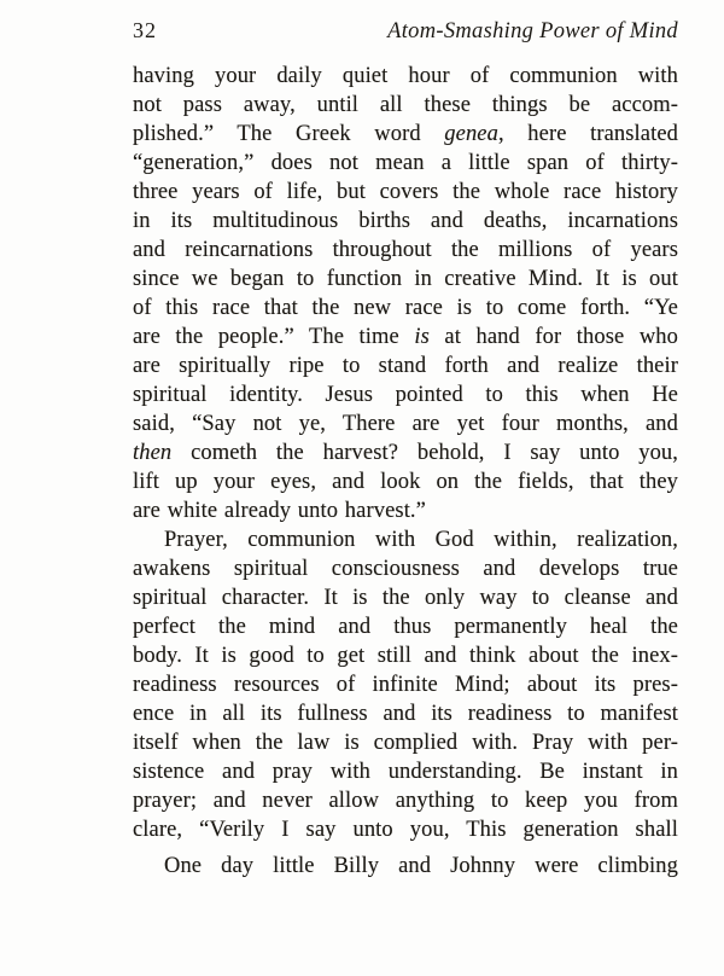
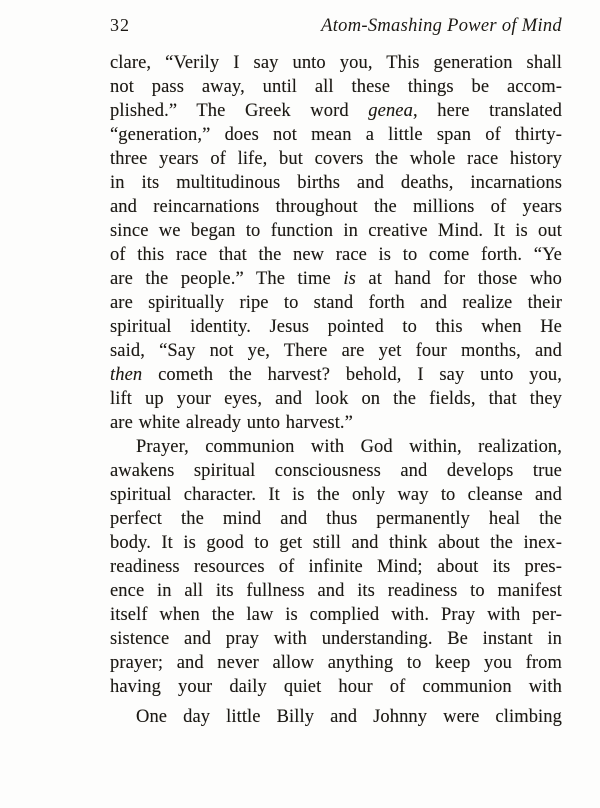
  32
  Atom-Smashing Power of Mind
- having your daily quiet hour of communion with
+ clare, “Verily I say unto you, This generation shall
  not pass away, until all these things be accom-
  plished.” The Greek word genea, here translated
  “generation,” does not mean a little span of thirty-
  three years of life, but covers the whole race history
  in its multitudinous births and deaths, incarnations
  and reincarnations throughout the millions of years
  since we began to function in creative Mind. It is out
  of this race that the new race is to come forth. “Ye
  are the people.” The time is at hand for those who
  are spiritually ripe to stand forth and realize their
  spiritual identity. Jesus pointed to this when He
  said, “Say not ye, There are yet four months, and
  then cometh the harvest? behold, I say unto you,
  lift up your eyes, and look on the fields, that they
  are white already unto harvest.”
  Prayer, communion with God within, realization,
  awakens spiritual consciousness and develops true
  spiritual character. It is the only way to cleanse and
  perfect the mind and thus permanently heal the
  body. It is good to get still and think about the inex-
  readiness resources of infinite Mind; about its pres-
  ence in all its fullness and its readiness to manifest
  itself when the law is complied with. Pray with per-
  sistence and pray with understanding. Be instant in
  prayer; and never allow anything to keep you from
- clare, “Verily I say unto you, This generation shall
+ having your daily quiet hour of communion with
  One day little Billy and Johnny were climbing
